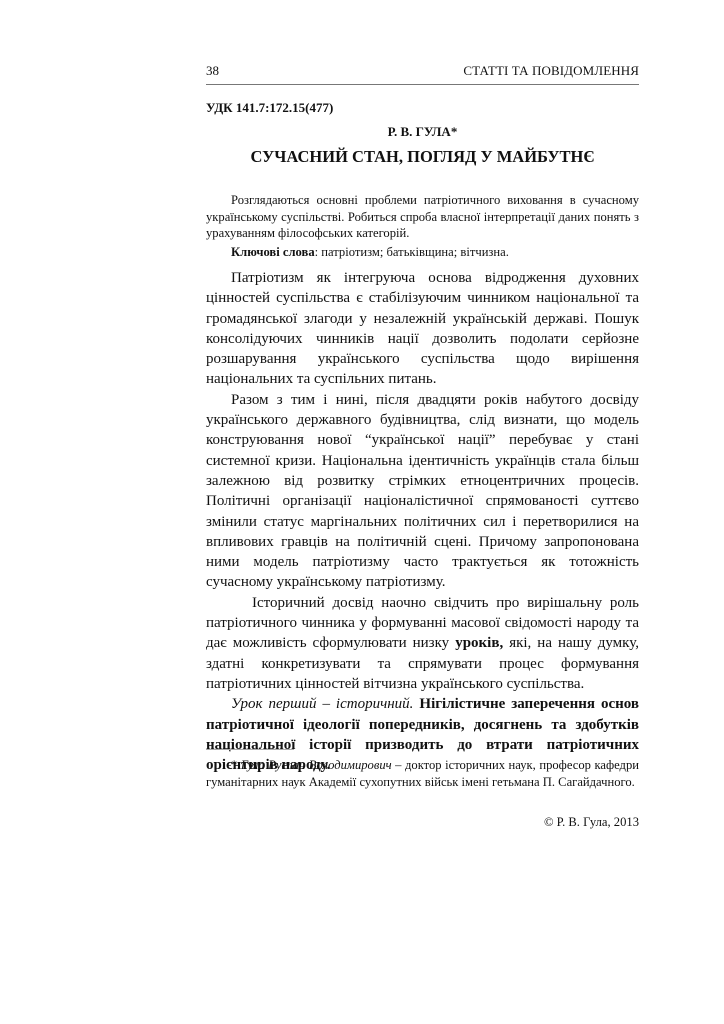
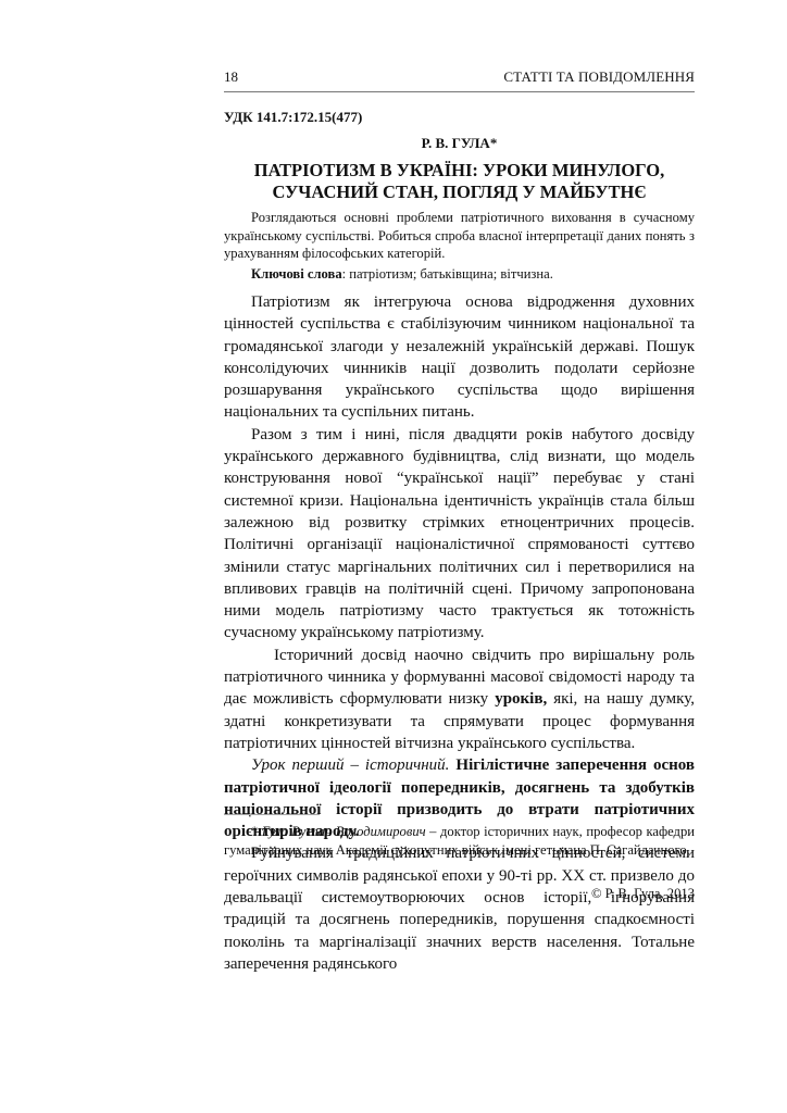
- 38
+ 18
  СТАТТІ ТА ПОВІДОМЛЕННЯ
  УДК 141.7:172.15(477)
  Р. В. ГУЛА*
+ ПАТРІОТИЗМ В УКРАЇНІ: УРОКИ МИНУЛОГО,
  СУЧАСНИЙ СТАН, ПОГЛЯД У МАЙБУТНЄ
  Розглядаються основні проблеми патріотичного виховання в сучасному українському суспільстві. Робиться спроба власної інтерпретації даних понять з урахуванням філософських категорій.
  Ключові слова: патріотизм; батьківщина; вітчизна.
  Патріотизм як інтегруюча основа відродження духовних цінностей суспільства є стабілізуючим чинником національної та громадянської злагоди у незалежній українській державі. Пошук консолідуючих чинників нації дозволить подолати серйозне розшарування українського суспільства щодо вирішення національних та суспільних питань.
  Разом з тим і нині, після двадцяти років набутого досвіду українського державного будівництва, слід визнати, що модель конструювання нової “української нації” перебуває у стані системної кризи. Національна ідентичність українців стала більш залежною від розвитку стрімких етноцентричних процесів. Політичні організації націоналістичної спрямованості суттєво змінили статус маргінальних політичних сил і перетворилися на впливових гравців на політичній сцені. Причому запропонована ними модель патріотизму часто трактується як тотожність сучасному українському патріотизму.
  Історичний досвід наочно свідчить про вирішальну роль патріотичного чинника у формуванні масової свідомості народу та дає можливість сформулювати низку уроків, які, на нашу думку, здатні конкретизувати та спрямувати процес формування патріотичних цінностей вітчизна українського суспільства.
  Урок перший – історичний. Нігілістичне заперечення основ патріотичної ідеології попередників, досягнень та здобутків національної історії призводить до втрати патріотичних орієнтирів народу.
+ Руйнування традиційних патріотичних цінностей, системи героїчних символів радянської епохи у 90-ті рр. XX ст. призвело до девальвації системоутворюючих основ історії, ігнорування традицій та досягнень попередників, порушення спадкоємності поколінь та маргіналізації значних верств населення. Тотальне заперечення радянського
  * Гула Руслан Володимирович – доктор історичних наук, професор кафедри гуманітарних наук Академії сухопутних військ імені гетьмана П. Сагайдачного.
  © Р. В. Гула, 2013
